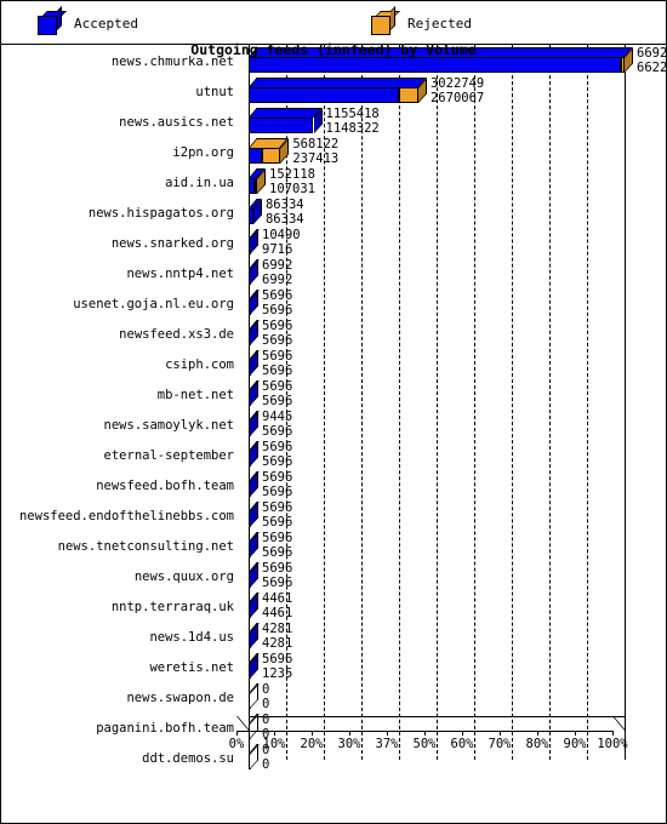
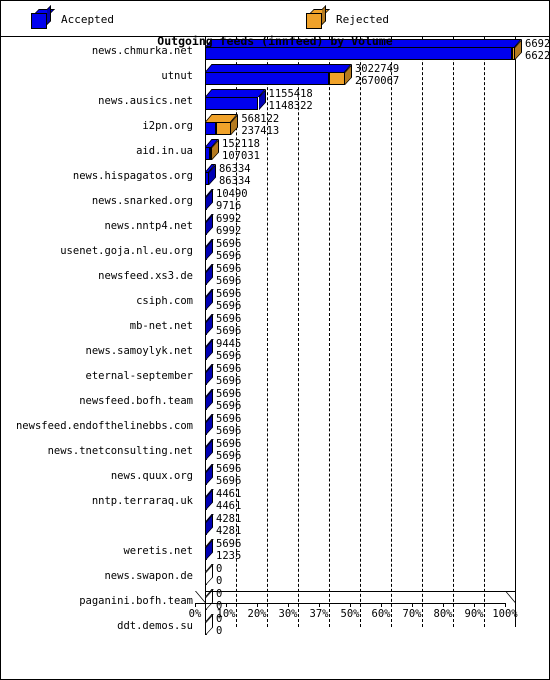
  Accepted
  Rejected
  news.chmurka.net
  utnut
  news.ausics.net
  i2pn.org
  aid.in.ua
  news.hispagatos.org
  news.snarked.org
  news.nntp4.net
  usenet.goja.nl.eu.org
  newsfeed.xs3.de
  csiph.com
  mb-net.net
  news.samoylyk.net
  eternal-september
  newsfeed.bofh.team
  newsfeed.endofthelinebbs.com
  news.tnetconsulting.net
  news.quux.org
  nntp.terraraq.uk
- news.1d4.us
  weretis.net
  news.swapon.de
  paganini.bofh.team
  ddt.demos.su
  3022749
  2670067
  1155418
  1148322
  568122
  237413
  152118
  107031
  86334
  86334
  10490
  9716
  6992
  6992
  5696
  5696
  5696
  5696
  5696
  5696
  5696
  5696
  9445
  5696
  5696
  5696
  5696
  5696
  5696
  5696
  5696
  5696
  5696
  5696
  4461
  4461
  4281
  4281
  5696
  1235
  0
  0
  0
  0
  0
  0
  0%
  10%
  20%
  30%
  37%
  50%
  60%
  70%
  80%
  90%
  100%
  Outgoing feeds (innfeed) by Volume
